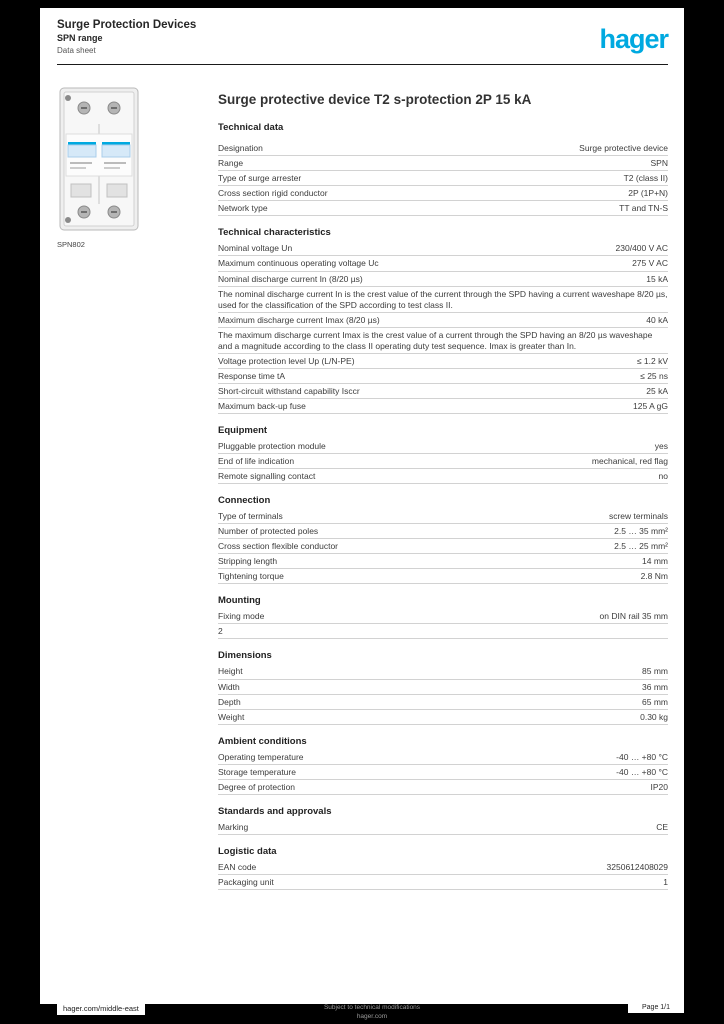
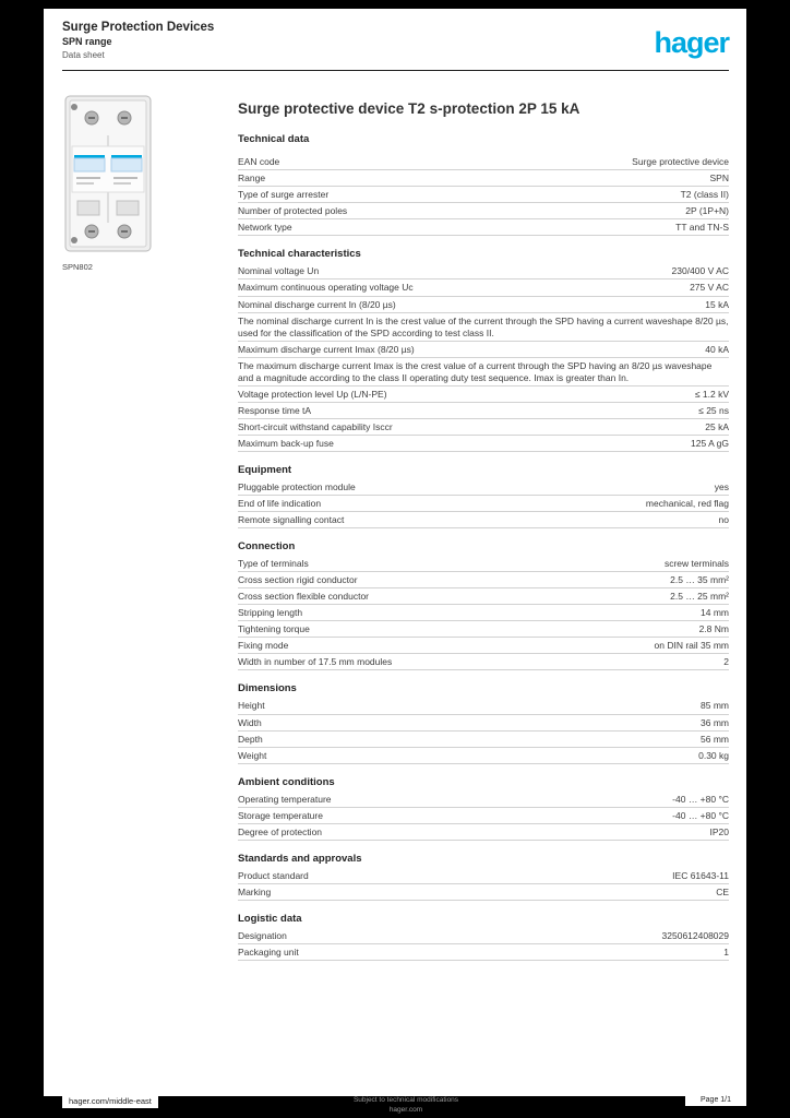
  Surge Protection Devices
  SPN range
  Data sheet
  hager
  SPN802
  Surge protective device T2 s-protection 2P 15 kA
  Technical data
- Designation
+ EAN code
  Surge protective device
  Range
  SPN
  Type of surge arrester
  T2 (class II)
- Cross section rigid conductor
+ Number of protected poles
  2P (1P+N)
  Network type
  TT and TN-S
  Technical characteristics
  Nominal voltage Un
  230/400 V AC
  Maximum continuous operating voltage Uc
  275 V AC
  Nominal discharge current In (8/20 µs)
  15 kA
  The nominal discharge current In is the crest value of the current through the SPD having a current waveshape 8/20 µs, used for the classification of the SPD according to test class II.
  Maximum discharge current Imax (8/20 µs)
  40 kA
  The maximum discharge current Imax is the crest value of a current through the SPD having an 8/20 µs waveshape and a magnitude according to the class II operating duty test sequence. Imax is greater than In.
  Voltage protection level Up (L/N-PE)
  ≤ 1.2 kV
  Response time tA
  ≤ 25 ns
  Short-circuit withstand capability Isccr
  25 kA
  Maximum back-up fuse
  125 A gG
  Equipment
  Pluggable protection module
  yes
  End of life indication
  mechanical, red flag
  Remote signalling contact
  no
  Connection
  Type of terminals
  screw terminals
- Number of protected poles
+ Cross section rigid conductor
  2.5 … 35 mm²
  Cross section flexible conductor
  2.5 … 25 mm²
  Stripping length
  14 mm
  Tightening torque
  2.8 Nm
- Mounting
  Fixing mode
  on DIN rail 35 mm
+ Width in number of 17.5 mm modules
  2
  Dimensions
  Height
  85 mm
  Width
  36 mm
  Depth
- 65 mm
+ 56 mm
  Weight
  0.30 kg
  Ambient conditions
  Operating temperature
  -40 … +80 °C
  Storage temperature
  -40 … +80 °C
  Degree of protection
  IP20
  Standards and approvals
+ Product standard
+ IEC 61643-11
  Marking
  CE
  Logistic data
- EAN code
+ Designation
  3250612408029
  Packaging unit
  1
  hager.com/middle-east
